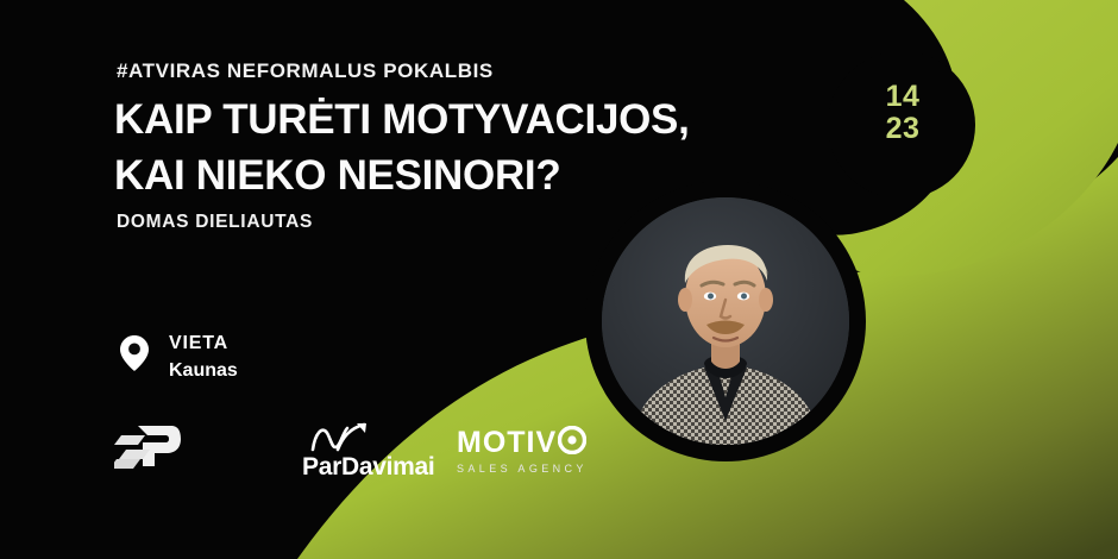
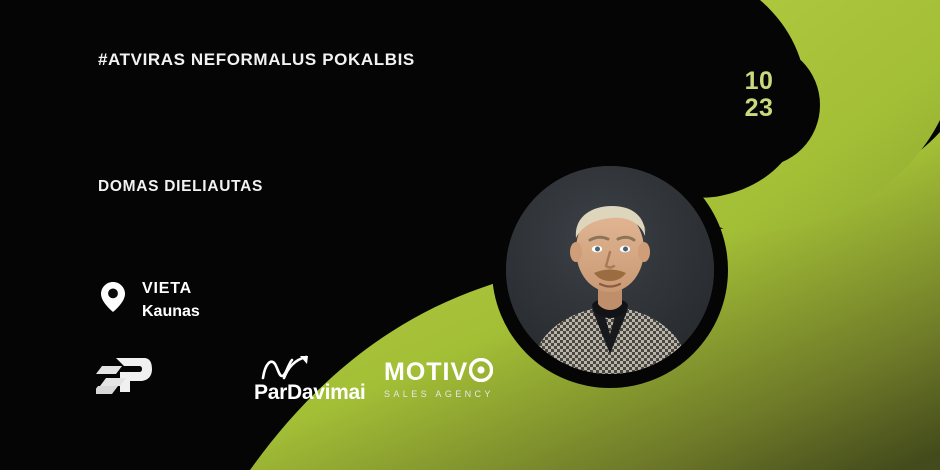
  #ATVIRAS NEFORMALUS POKALBIS
- KAIP TURĖTI MOTYVACIJOS,
- KAI NIEKO NESINORI?
  DOMAS DIELIAUTAS
  VIETA
  Kaunas
- 14
+ 10
  23
  ParDavimai
  MOTIV
  SALES AGENCY
